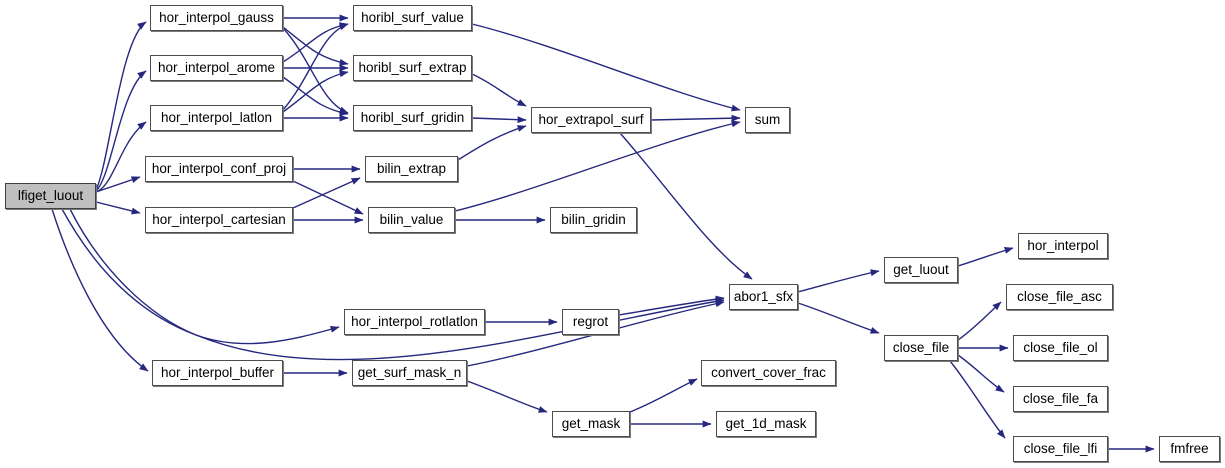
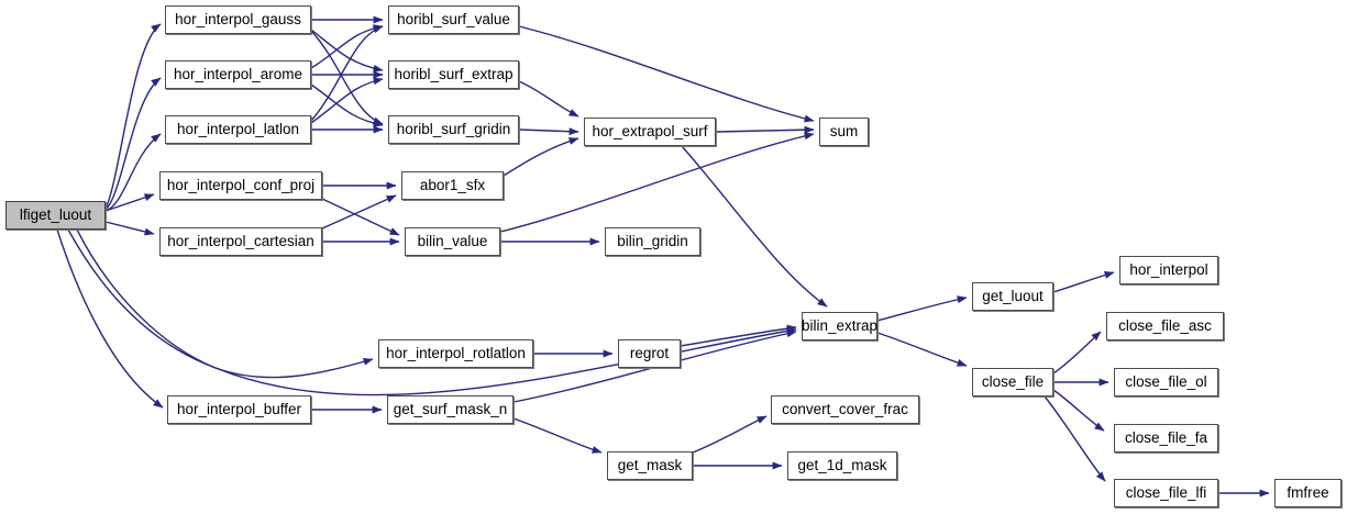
  lfiget_luout
  hor_interpol_gauss
  hor_interpol_arome
  hor_interpol_latlon
  hor_interpol_conf_proj
  hor_interpol_cartesian
  hor_interpol_rotlatlon
  hor_interpol_buffer
  horibl_surf_value
  horibl_surf_extrap
  horibl_surf_gridin
- bilin_extrap
+ abor1_sfx
  bilin_value
  bilin_gridin
  hor_extrapol_surf
  sum
  regrot
  get_surf_mask_n
  convert_cover_frac
  get_mask
  get_1d_mask
- abor1_sfx
+ bilin_extrap
  get_luout
  close_file
  hor_interpol
  close_file_asc
  close_file_ol
  close_file_fa
  close_file_lfi
  fmfree
